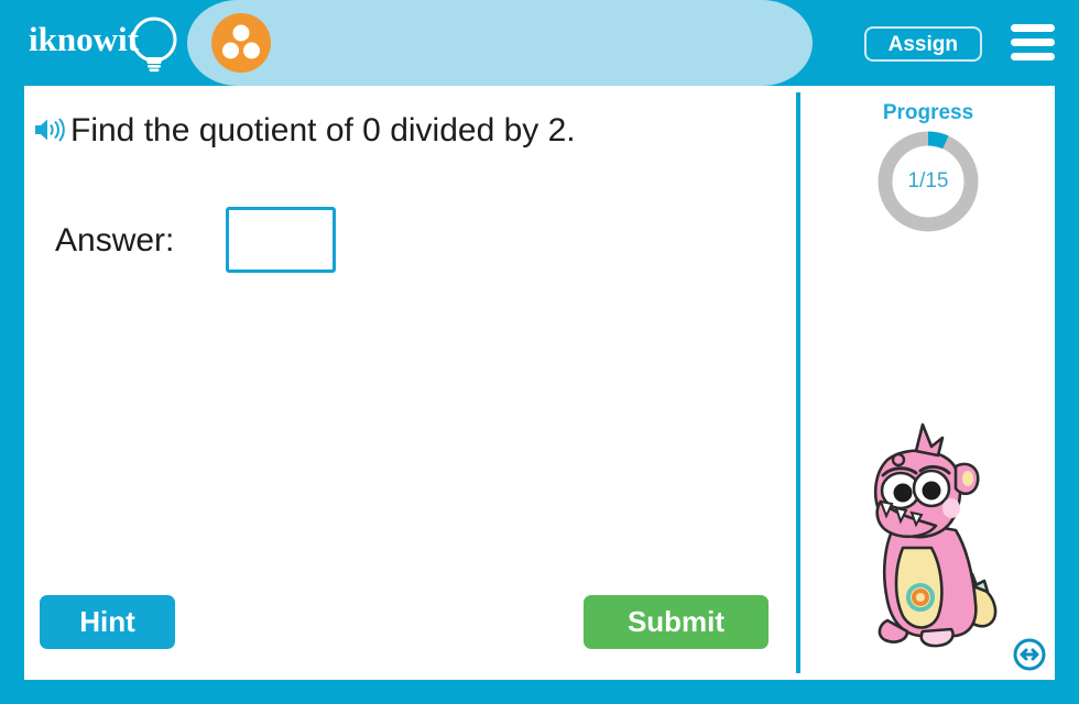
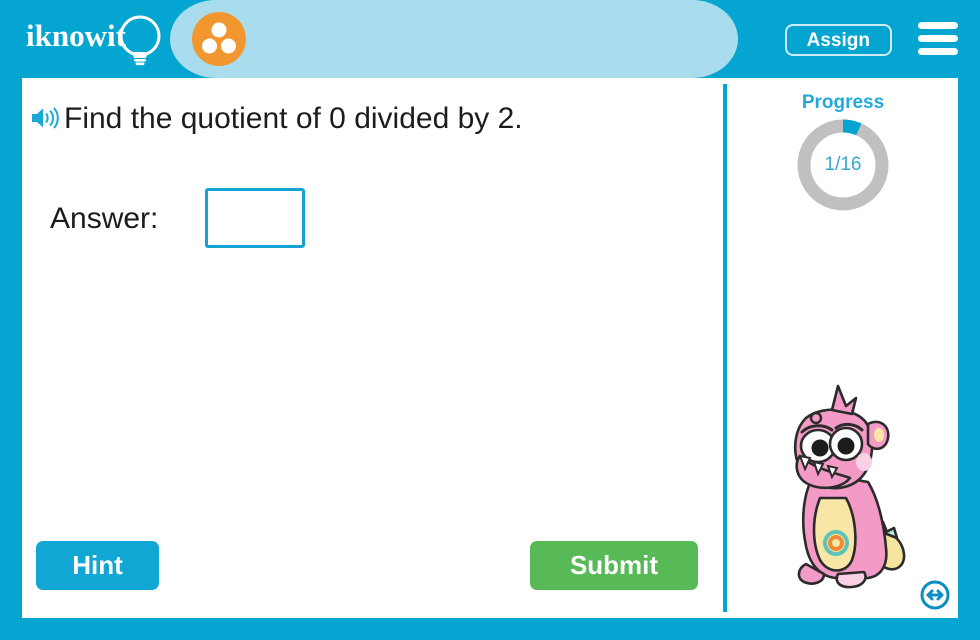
  iknowi
  Assign
  Find the quotient of 0 divided by 2.
  Answer:
  Hint
  Submit
  Progress
- 1/15
+ 1/16
